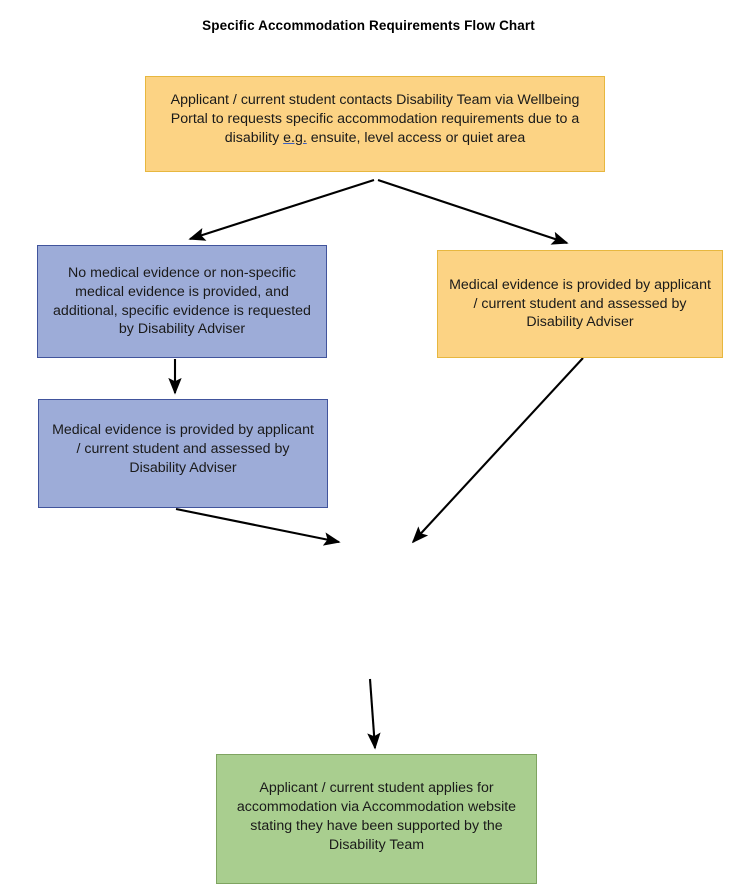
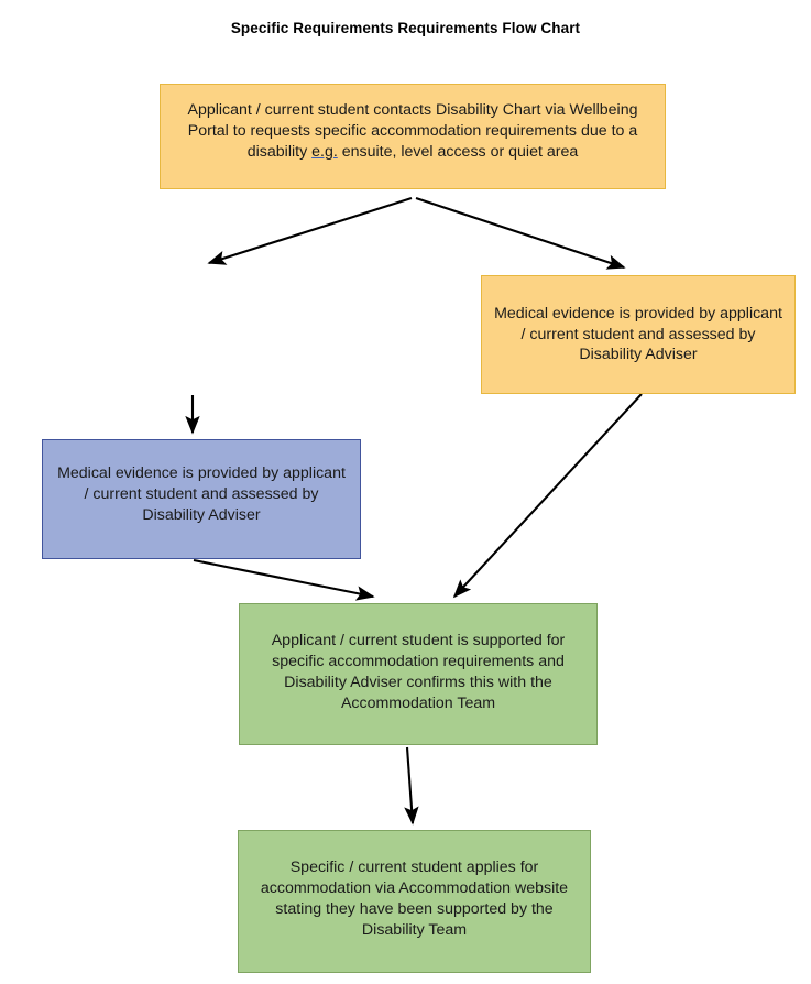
- Specific Accommodation Requirements Flow Chart
+ Specific Requirements Requirements Flow Chart
- Applicant / current student contacts Disability Team via Wellbeing Portal to requests specific accommodation requirements due to a disability e.g. ensuite, level access or quiet area
+ Applicant / current student contacts Disability Chart via Wellbeing Portal to requests specific accommodation requirements due to a disability e.g. ensuite, level access or quiet area
- No medical evidence or non-specific medical evidence is provided, and additional, specific evidence is requested by Disability Adviser
  Medical evidence is provided by applicant / current student and assessed by Disability Adviser
  Medical evidence is provided by applicant / current student and assessed by Disability Adviser
+ Applicant / current student is supported for specific accommodation requirements and Disability Adviser confirms this with the Accommodation Team
- Applicant / current student applies for accommodation via Accommodation website stating they have been supported by the Disability Team
+ Specific / current student applies for accommodation via Accommodation website stating they have been supported by the Disability Team
